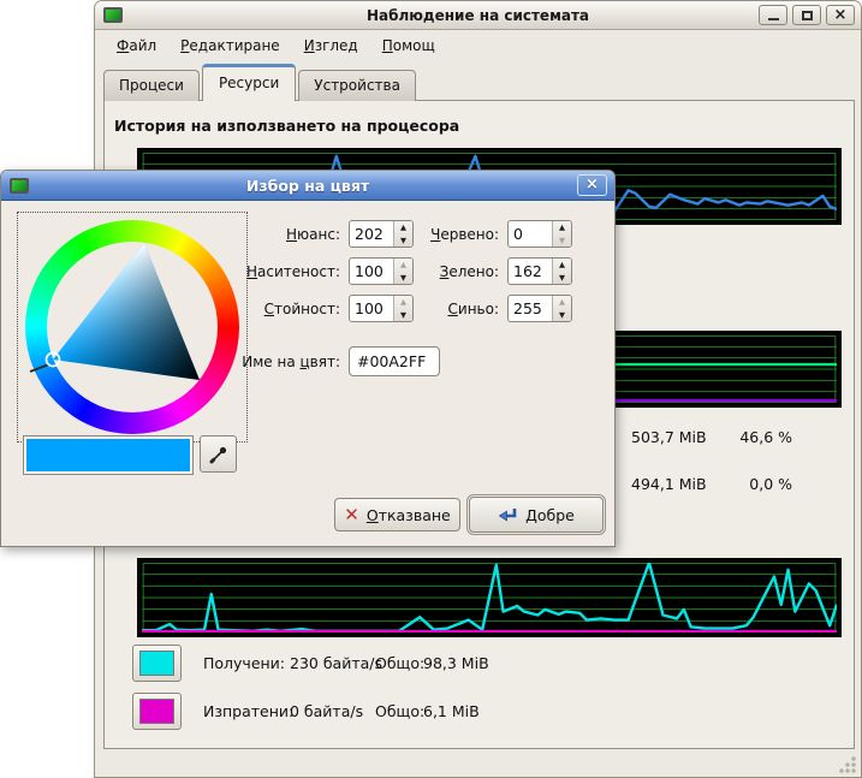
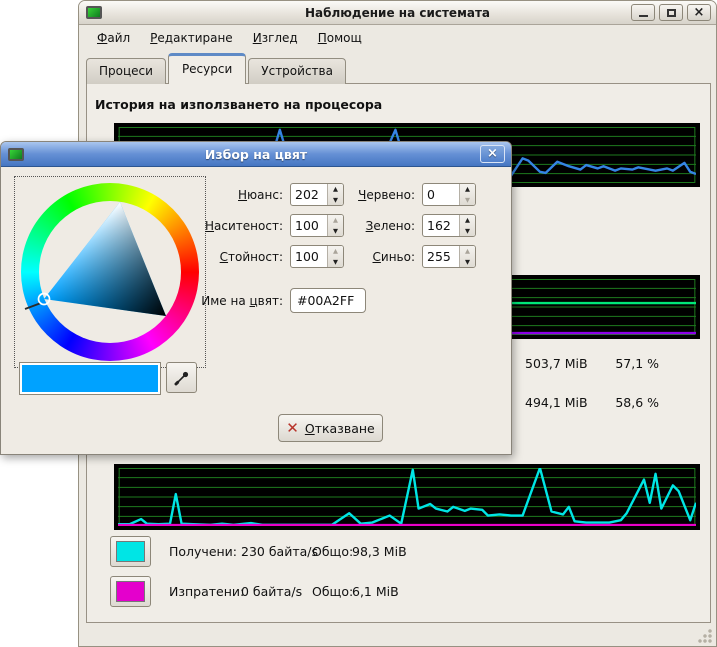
  Наблюдение на системата
  ×
  Файл
  Редактиране
  Изглед
  Помощ
  Процеси
  Ресурси
  Устройства
  История на използването на процесора
  503,7 MiB
- 46,6 %
+ 57,1 %
  494,1 MiB
- 0,0 %
+ 58,6 %
  Получени:
  230 байта/s
  Общо:
  98,3 MiB
  Изпратени:
  0 байта/s
  Общо:
  6,1 MiB
  Избор на цвят
  ×
  Нюанс:
  202
  ▲
  ▼
  Наситеност:
  100
  ▲
  ▼
  Стойност:
  100
  ▲
  ▼
  Червено:
  0
  ▲
  ▼
  Зелено:
  162
  ▲
  ▼
  Синьо:
  255
  ▲
  ▼
  Име на цвят:
  #00A2FF
  ✕
  Отказване
- Добре
